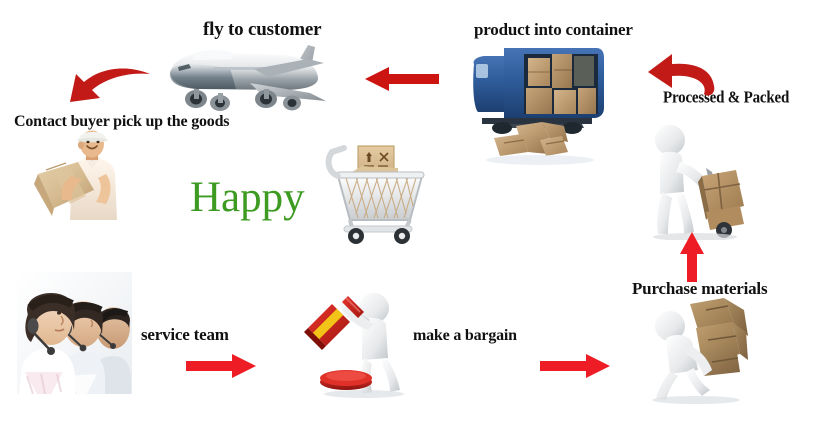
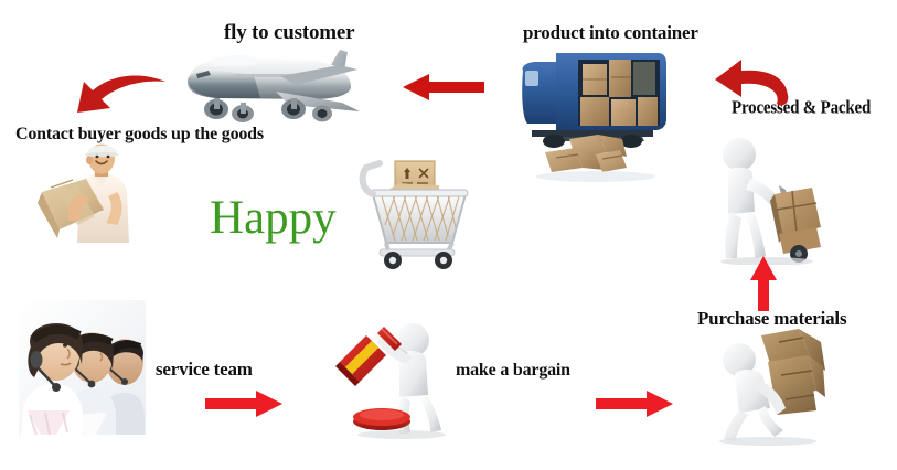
  fly to customer
  product into container
  Processed & Packed
- Contact buyer pick up the goods
+ Contact buyer goods up the goods
  service team
  make a bargain
  Purchase materials
  Happy
